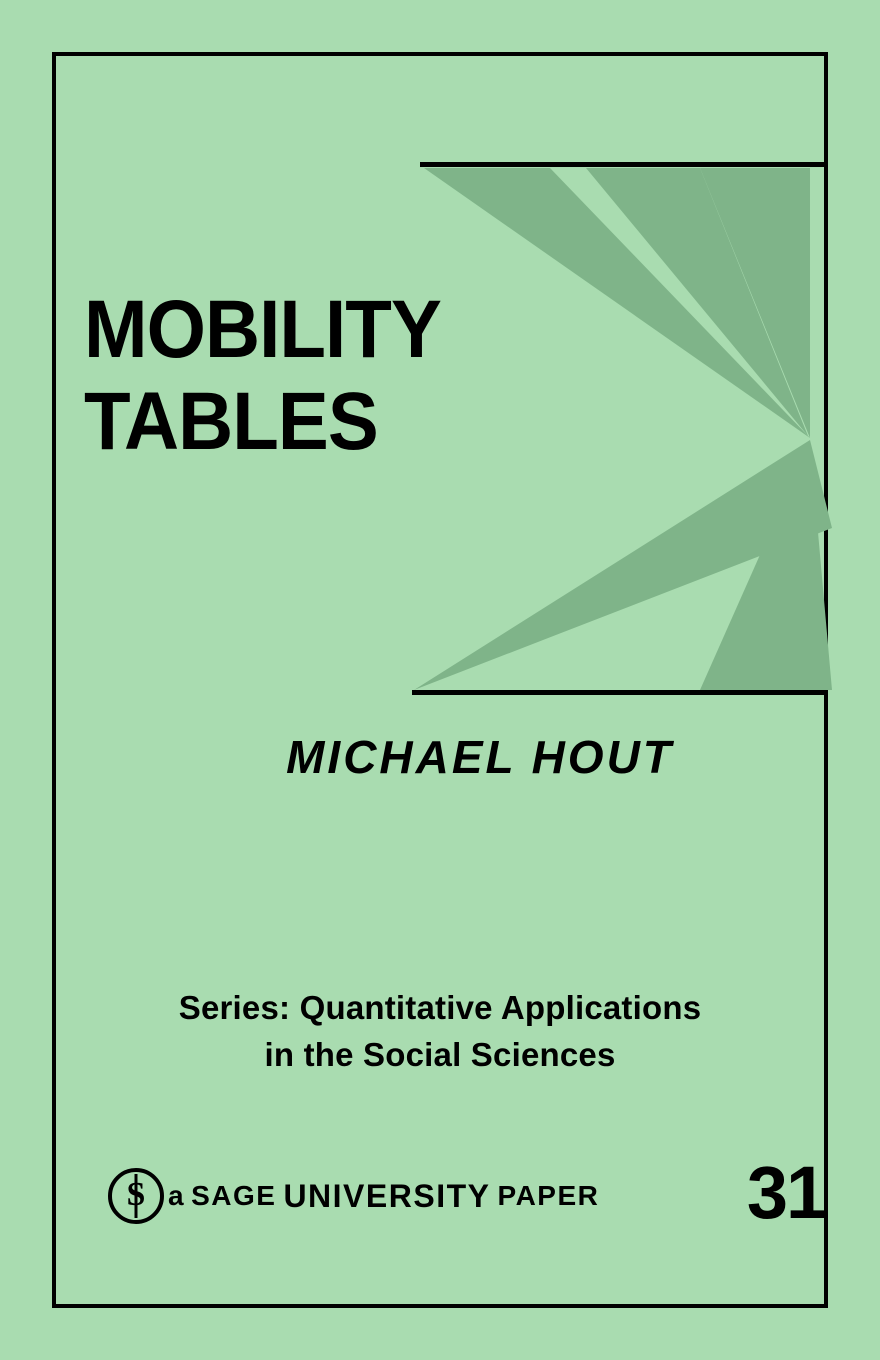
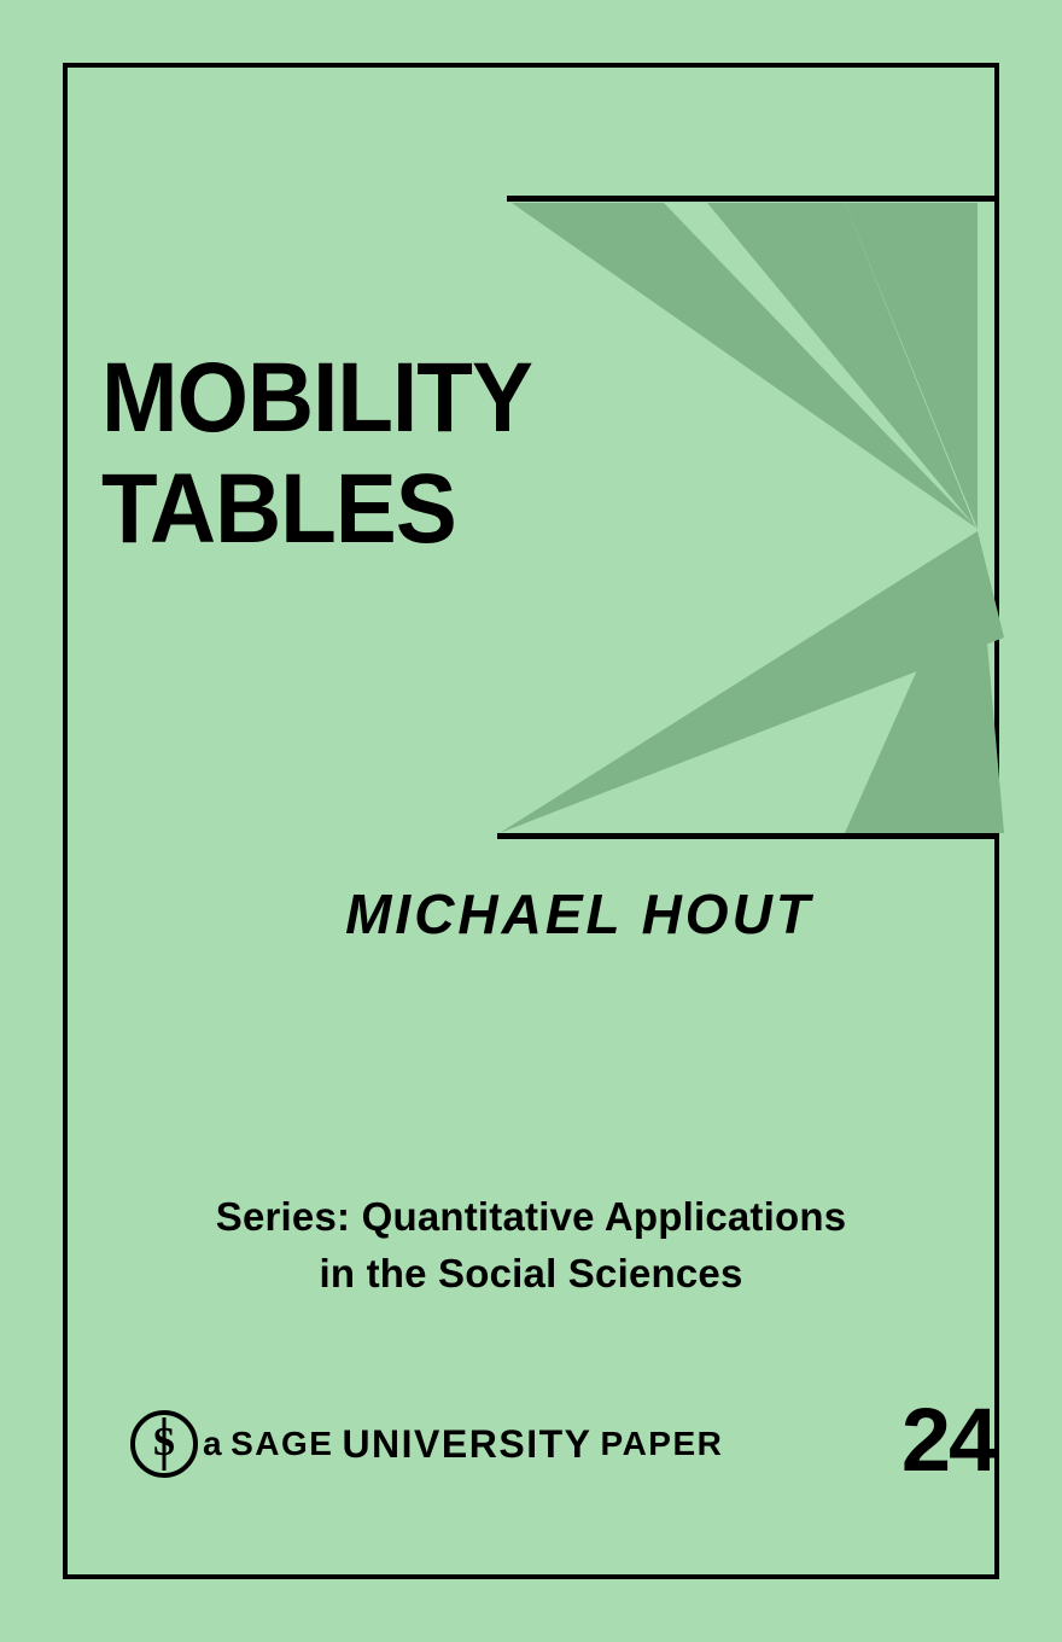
  MOBILITY
  TABLES
  MICHAEL HOUT
  Series: Quantitative Applications
  in the Social Sciences
  S
  a
  SAGE
  UNIVERSITY
  PAPER
- 31
+ 24
